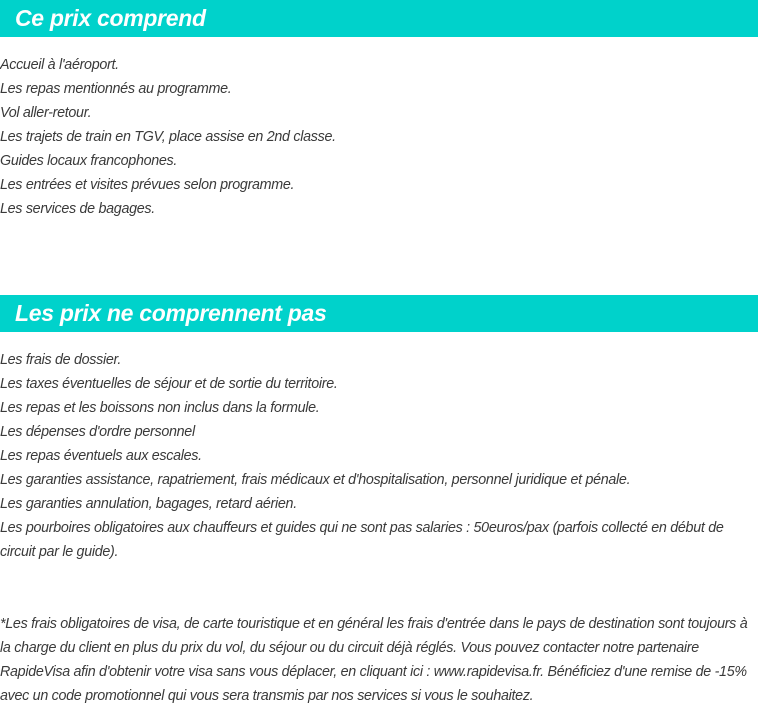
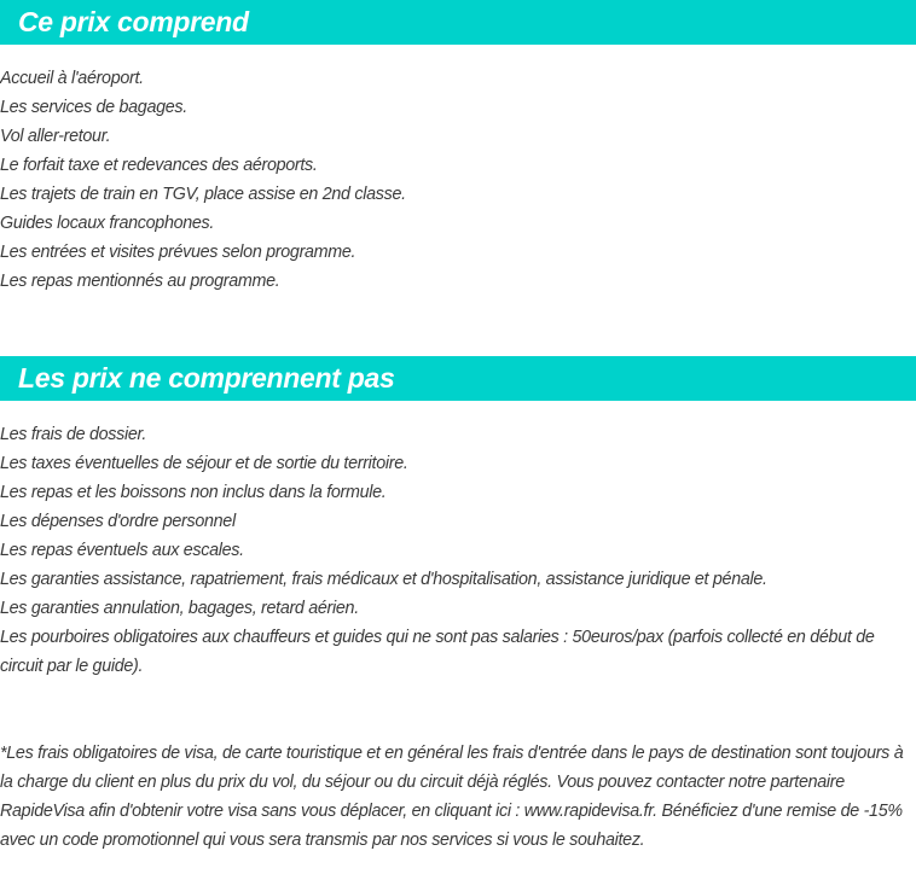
  Ce prix comprend
  Accueil à l'aéroport.
- Les repas mentionnés au programme.
+ Les services de bagages.
  Vol aller-retour.
+ Le forfait taxe et redevances des aéroports.
  Les trajets de train en TGV, place assise en 2nd classe.
  Guides locaux francophones.
  Les entrées et visites prévues selon programme.
- Les services de bagages.
+ Les repas mentionnés au programme.
  Les prix ne comprennent pas
  Les frais de dossier.
  Les taxes éventuelles de séjour et de sortie du territoire.
  Les repas et les boissons non inclus dans la formule.
  Les dépenses d'ordre personnel
  Les repas éventuels aux escales.
- Les garanties assistance, rapatriement, frais médicaux et d'hospitalisation, personnel juridique et pénale.
+ Les garanties assistance, rapatriement, frais médicaux et d'hospitalisation, assistance juridique et pénale.
  Les garanties annulation, bagages, retard aérien.
  Les pourboires obligatoires aux chauffeurs et guides qui ne sont pas salaries : 50euros/pax (parfois collecté en début de circuit par le guide).
  *Les frais obligatoires de visa, de carte touristique et en général les frais d'entrée dans le pays de destination sont toujours à la charge du client en plus du prix du vol, du séjour ou du circuit déjà réglés. Vous pouvez contacter notre partenaire RapideVisa afin d'obtenir votre visa sans vous déplacer, en cliquant ici : www.rapidevisa.fr. Bénéficiez d'une remise de -15% avec un code promotionnel qui vous sera transmis par nos services si vous le souhaitez.
